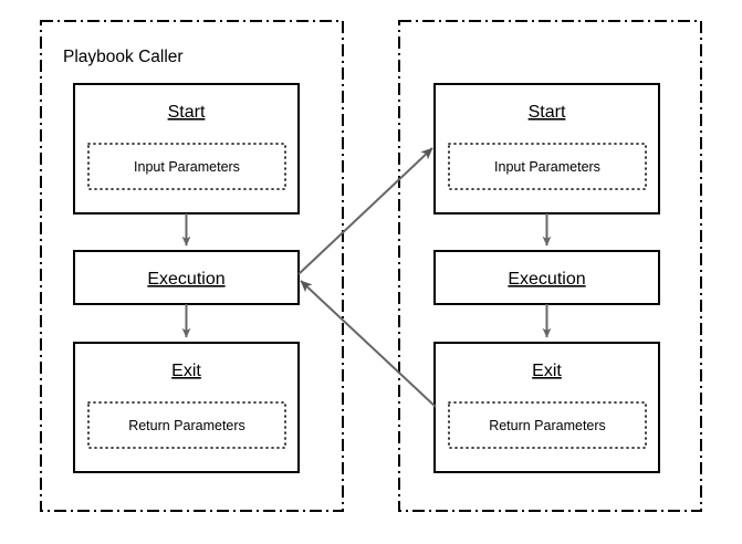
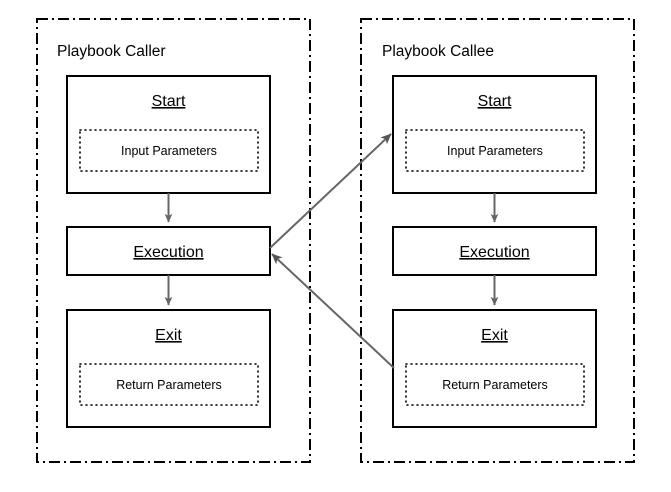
  Playbook Caller
  Start
  Input Parameters
  Execution
  Exit
  Return Parameters
+ Playbook Callee
  Start
  Input Parameters
  Execution
  Exit
  Return Parameters
